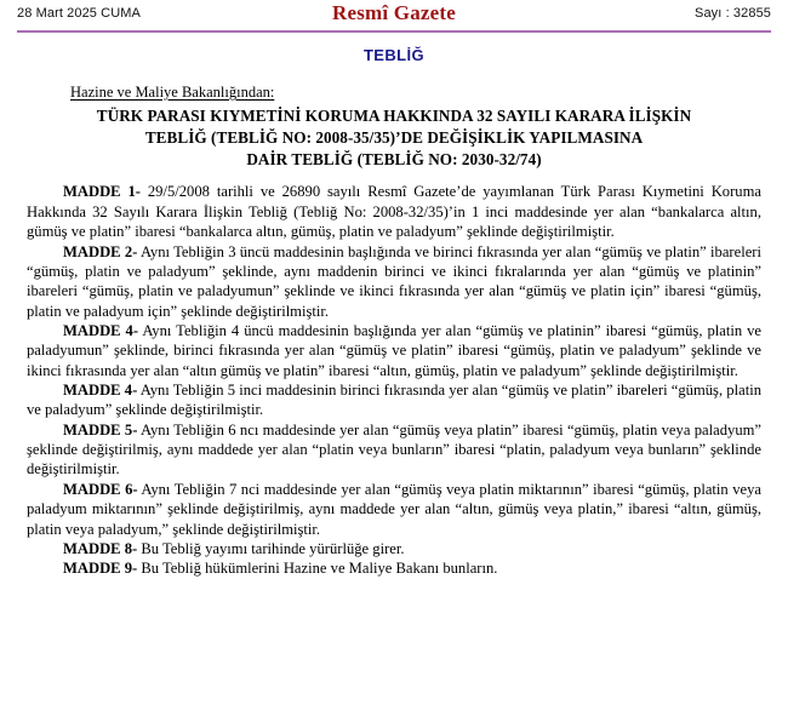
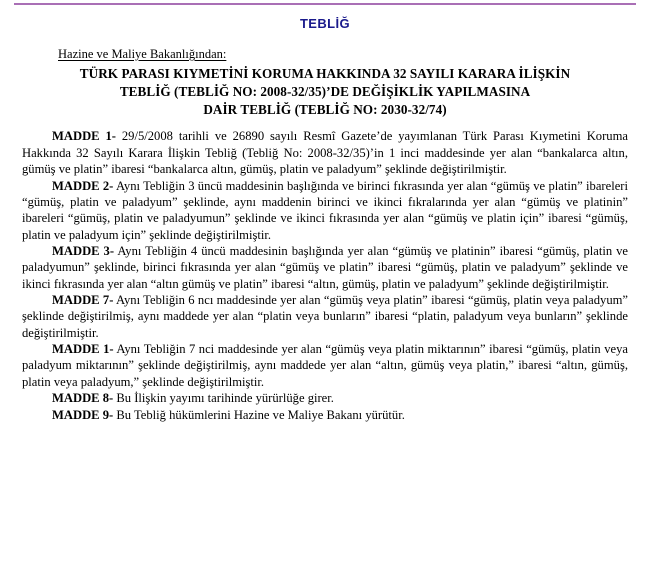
- 28 Mart 2025 CUMA
- Resmî Gazete
- Sayı : 32855
  TEBLİĞ
  Hazine ve Maliye Bakanlığından:
  TÜRK PARASI KIYMETİNİ KORUMA HAKKINDA 32 SAYILI KARARA İLİŞKİN
- TEBLİĞ (TEBLİĞ NO: 2008-35/35)’DE DEĞİŞİKLİK YAPILMASINA
+ TEBLİĞ (TEBLİĞ NO: 2008-32/35)’DE DEĞİŞİKLİK YAPILMASINA
  DAİR TEBLİĞ (TEBLİĞ NO: 2030-32/74)
  MADDE 1- 29/5/2008 tarihli ve 26890 sayılı Resmî Gazete’de yayımlanan Türk Parası Kıymetini Koruma Hakkında 32 Sayılı Karara İlişkin Tebliğ (Tebliğ No: 2008-32/35)’in 1 inci maddesinde yer alan “bankalarca altın, gümüş ve platin” ibaresi “bankalarca altın, gümüş, platin ve paladyum” şeklinde değiştirilmiştir.
  MADDE 2- Aynı Tebliğin 3 üncü maddesinin başlığında ve birinci fıkrasında yer alan “gümüş ve platin” ibareleri “gümüş, platin ve paladyum” şeklinde, aynı maddenin birinci ve ikinci fıkralarında yer alan “gümüş ve platinin” ibareleri “gümüş, platin ve paladyumun” şeklinde ve ikinci fıkrasında yer alan “gümüş ve platin için” ibaresi “gümüş, platin ve paladyum için” şeklinde değiştirilmiştir.
- MADDE 4- Aynı Tebliğin 4 üncü maddesinin başlığında yer alan “gümüş ve platinin” ibaresi “gümüş, platin ve paladyumun” şeklinde, birinci fıkrasında yer alan “gümüş ve platin” ibaresi “gümüş, platin ve paladyum” şeklinde ve ikinci fıkrasında yer alan “altın gümüş ve platin” ibaresi “altın, gümüş, platin ve paladyum” şeklinde değiştirilmiştir.
+ MADDE 3- Aynı Tebliğin 4 üncü maddesinin başlığında yer alan “gümüş ve platinin” ibaresi “gümüş, platin ve paladyumun” şeklinde, birinci fıkrasında yer alan “gümüş ve platin” ibaresi “gümüş, platin ve paladyum” şeklinde ve ikinci fıkrasında yer alan “altın gümüş ve platin” ibaresi “altın, gümüş, platin ve paladyum” şeklinde değiştirilmiştir.
- MADDE 4- Aynı Tebliğin 5 inci maddesinin birinci fıkrasında yer alan “gümüş ve platin” ibareleri “gümüş, platin ve paladyum” şeklinde değiştirilmiştir.
- MADDE 5- Aynı Tebliğin 6 ncı maddesinde yer alan “gümüş veya platin” ibaresi “gümüş, platin veya paladyum” şeklinde değiştirilmiş, aynı maddede yer alan “platin veya bunların” ibaresi “platin, paladyum veya bunların” şeklinde değiştirilmiştir.
+ MADDE 7- Aynı Tebliğin 6 ncı maddesinde yer alan “gümüş veya platin” ibaresi “gümüş, platin veya paladyum” şeklinde değiştirilmiş, aynı maddede yer alan “platin veya bunların” ibaresi “platin, paladyum veya bunların” şeklinde değiştirilmiştir.
- MADDE 6- Aynı Tebliğin 7 nci maddesinde yer alan “gümüş veya platin miktarının” ibaresi “gümüş, platin veya paladyum miktarının” şeklinde değiştirilmiş, aynı maddede yer alan “altın, gümüş veya platin,” ibaresi “altın, gümüş, platin veya paladyum,” şeklinde değiştirilmiştir.
+ MADDE 1- Aynı Tebliğin 7 nci maddesinde yer alan “gümüş veya platin miktarının” ibaresi “gümüş, platin veya paladyum miktarının” şeklinde değiştirilmiş, aynı maddede yer alan “altın, gümüş veya platin,” ibaresi “altın, gümüş, platin veya paladyum,” şeklinde değiştirilmiştir.
- MADDE 8- Bu Tebliğ yayımı tarihinde yürürlüğe girer.
+ MADDE 8- Bu İlişkin yayımı tarihinde yürürlüğe girer.
- MADDE 9- Bu Tebliğ hükümlerini Hazine ve Maliye Bakanı bunların.
+ MADDE 9- Bu Tebliğ hükümlerini Hazine ve Maliye Bakanı yürütür.
